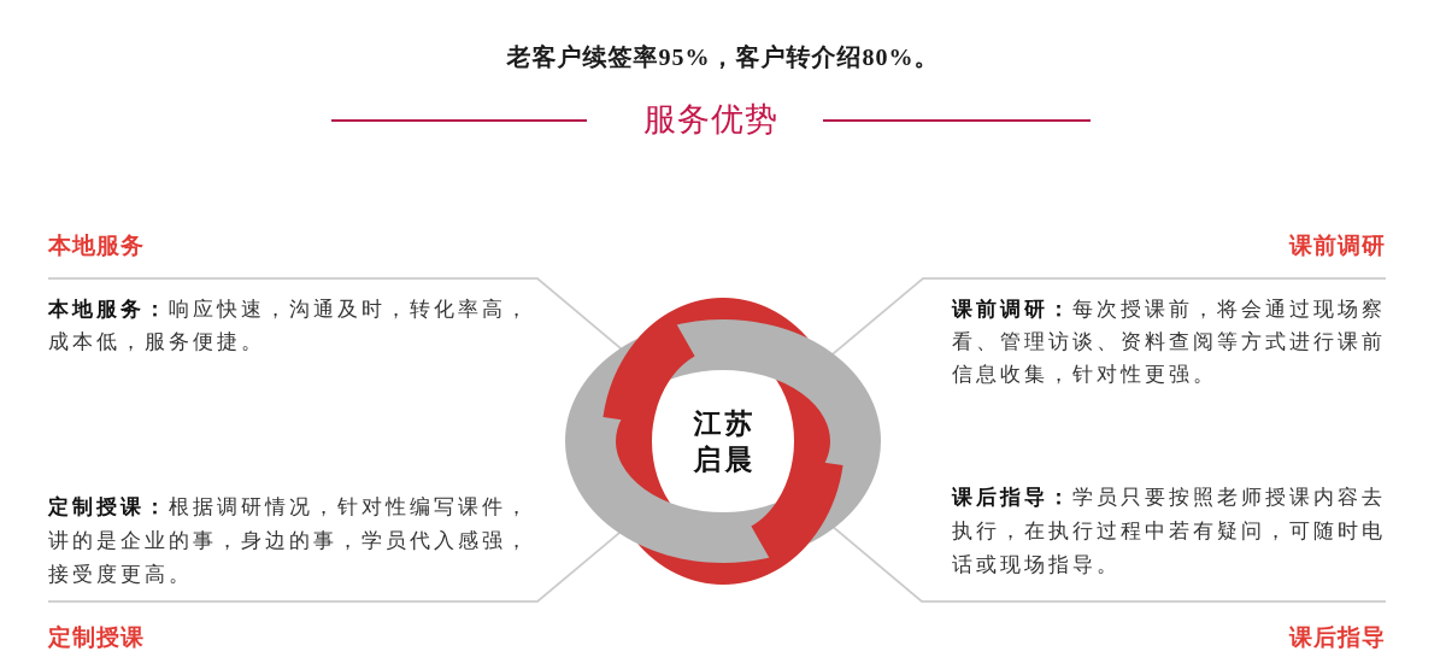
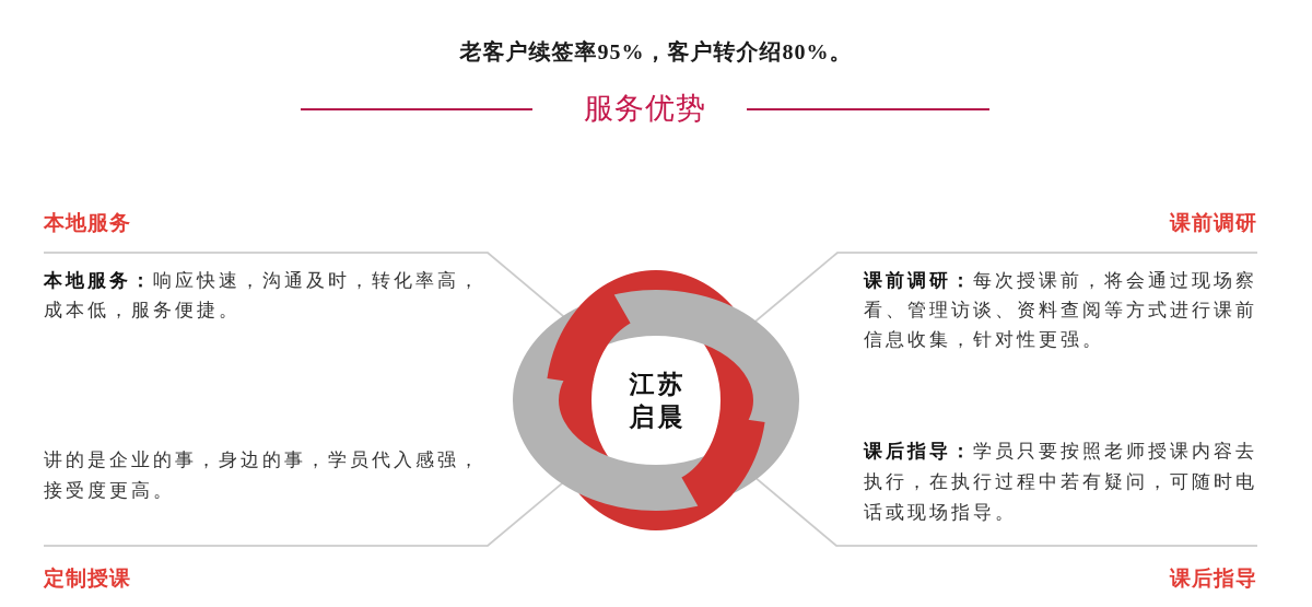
  老客户续签率95%，客户转介绍80%。
  服务优势
  江苏
  启晨
  本地服务
  课前调研
  定制授课
  课后指导
  本地服务：响应快速，沟通及时，转化率高，
  成本低，服务便捷。
  课前调研：每次授课前，将会通过现场察
  看、管理访谈、资料查阅等方式进行课前
  信息收集，针对性更强。
- 定制授课：根据调研情况，针对性编写课件，
  讲的是企业的事，身边的事，学员代入感强，
  接受度更高。
  课后指导：学员只要按照老师授课内容去
  执行，在执行过程中若有疑问，可随时电
  话或现场指导。
